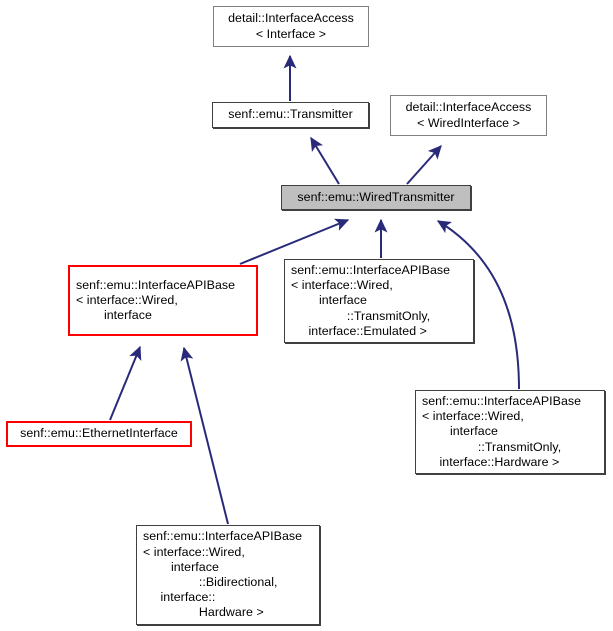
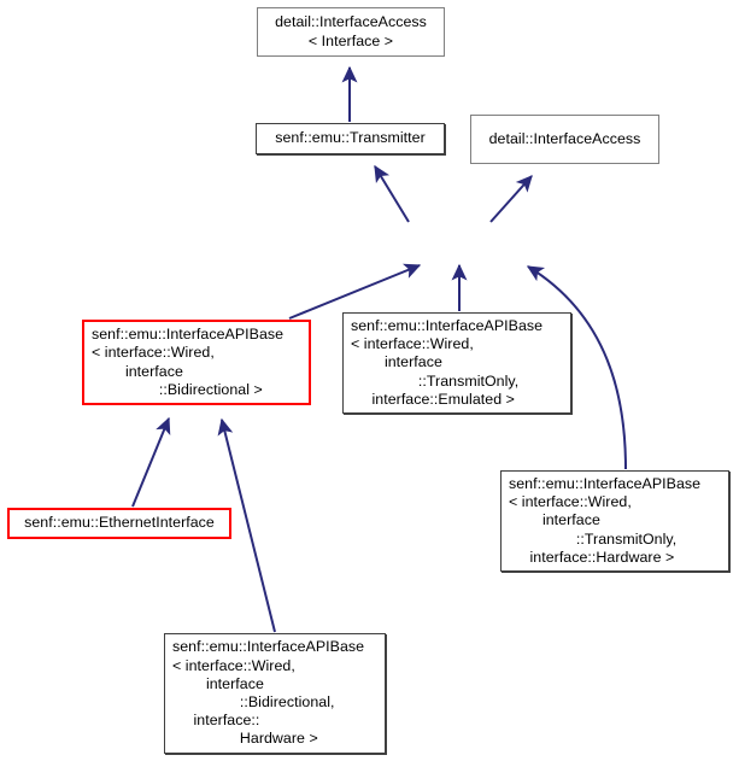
  detail::InterfaceAccess
  < Interface >
  senf::emu::Transmitter
  detail::InterfaceAccess
- < WiredInterface >
- senf::emu::WiredTransmitter
  senf::emu::InterfaceAPIBase
  < interface::Wired,
  interface
+ ::Bidirectional >
  senf::emu::InterfaceAPIBase
  < interface::Wired,
  interface
  ::TransmitOnly,
  interface::Emulated >
  senf::emu::InterfaceAPIBase
  < interface::Wired,
  interface
  ::TransmitOnly,
  interface::Hardware >
  senf::emu::EthernetInterface
  senf::emu::InterfaceAPIBase
  < interface::Wired,
  interface
  ::Bidirectional,
  interface::
  Hardware >
